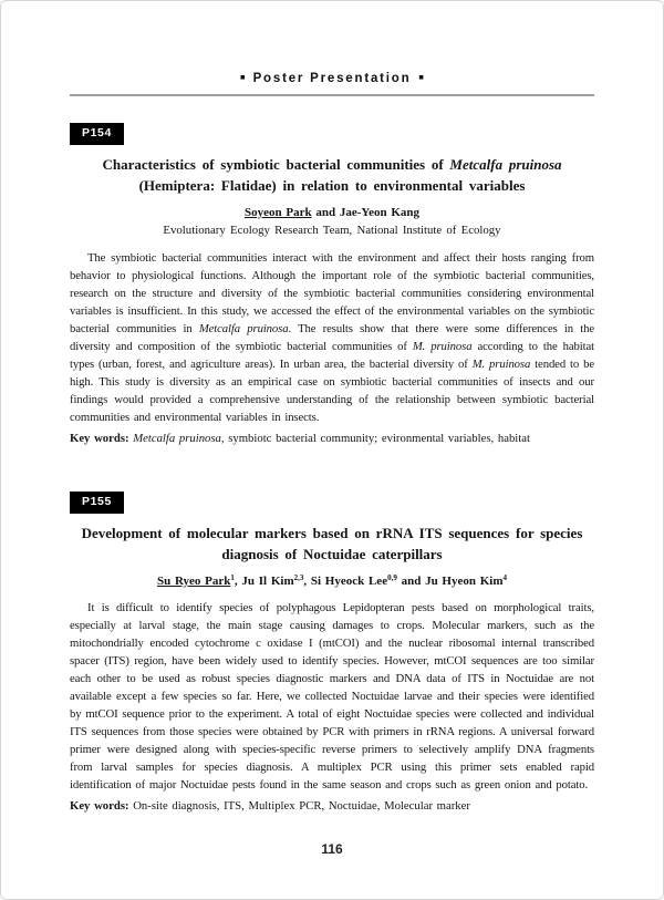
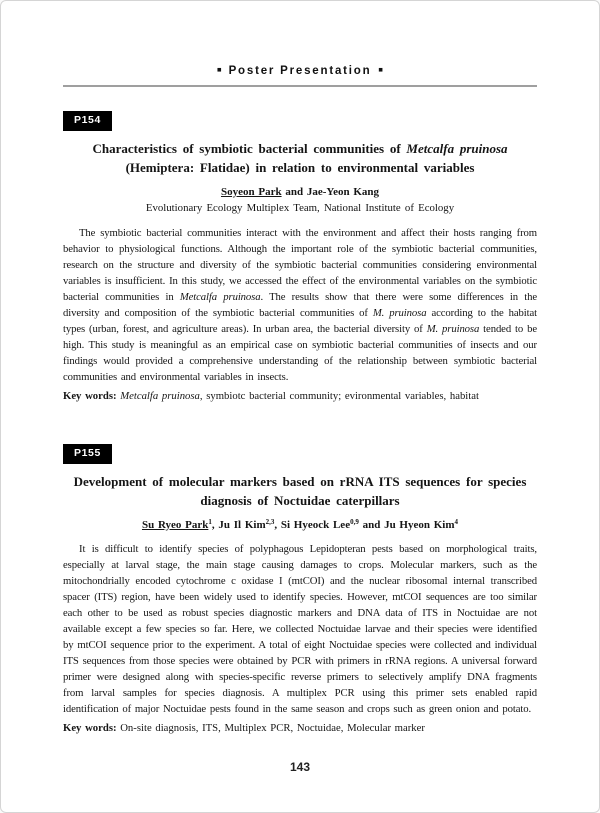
  ■ Poster Presentation ■
  P154
  Characteristics of symbiotic bacterial communities of Metcalfa pruinosa (Hemiptera: Flatidae) in relation to environmental variables
  Soyeon Park and Jae-Yeon Kang
- Evolutionary Ecology Research Team, National Institute of Ecology
+ Evolutionary Ecology Multiplex Team, National Institute of Ecology
- The symbiotic bacterial communities interact with the environment and affect their hosts ranging from behavior to physiological functions. Although the important role of the symbiotic bacterial communities, research on the structure and diversity of the symbiotic bacterial communities considering environmental variables is insufficient. In this study, we accessed the effect of the environmental variables on the symbiotic bacterial communities in Metcalfa pruinosa. The results show that there were some differences in the diversity and composition of the symbiotic bacterial communities of M. pruinosa according to the habitat types (urban, forest, and agriculture areas). In urban area, the bacterial diversity of M. pruinosa tended to be high. This study is diversity as an empirical case on symbiotic bacterial communities of insects and our findings would provided a comprehensive understanding of the relationship between symbiotic bacterial communities and environmental variables in insects.
+ The symbiotic bacterial communities interact with the environment and affect their hosts ranging from behavior to physiological functions. Although the important role of the symbiotic bacterial communities, research on the structure and diversity of the symbiotic bacterial communities considering environmental variables is insufficient. In this study, we accessed the effect of the environmental variables on the symbiotic bacterial communities in Metcalfa pruinosa. The results show that there were some differences in the diversity and composition of the symbiotic bacterial communities of M. pruinosa according to the habitat types (urban, forest, and agriculture areas). In urban area, the bacterial diversity of M. pruinosa tended to be high. This study is meaningful as an empirical case on symbiotic bacterial communities of insects and our findings would provided a comprehensive understanding of the relationship between symbiotic bacterial communities and environmental variables in insects.
  Key words: Metcalfa pruinosa, symbiotc bacterial community; evironmental variables, habitat
  P155
  Development of molecular markers based on rRNA ITS sequences for species diagnosis of Noctuidae caterpillars
  Su Ryeo Park1, Ju Il Kim2,3, Si Hyeock Lee0,9 and Ju Hyeon Kim4
  It is difficult to identify species of polyphagous Lepidopteran pests based on morphological traits, especially at larval stage, the main stage causing damages to crops. Molecular markers, such as the mitochondrially encoded cytochrome c oxidase I (mtCOI) and the nuclear ribosomal internal transcribed spacer (ITS) region, have been widely used to identify species. However, mtCOI sequences are too similar each other to be used as robust species diagnostic markers and DNA data of ITS in Noctuidae are not available except a few species so far. Here, we collected Noctuidae larvae and their species were identified by mtCOI sequence prior to the experiment. A total of eight Noctuidae species were collected and individual ITS sequences from those species were obtained by PCR with primers in rRNA regions. A universal forward primer were designed along with species-specific reverse primers to selectively amplify DNA fragments from larval samples for species diagnosis. A multiplex PCR using this primer sets enabled rapid identification of major Noctuidae pests found in the same season and crops such as green onion and potato.
  Key words: On-site diagnosis, ITS, Multiplex PCR, Noctuidae, Molecular marker
- 116
+ 143
